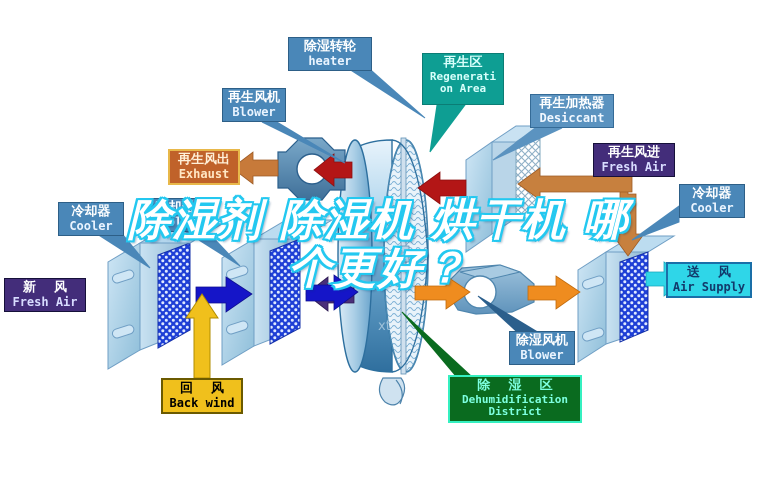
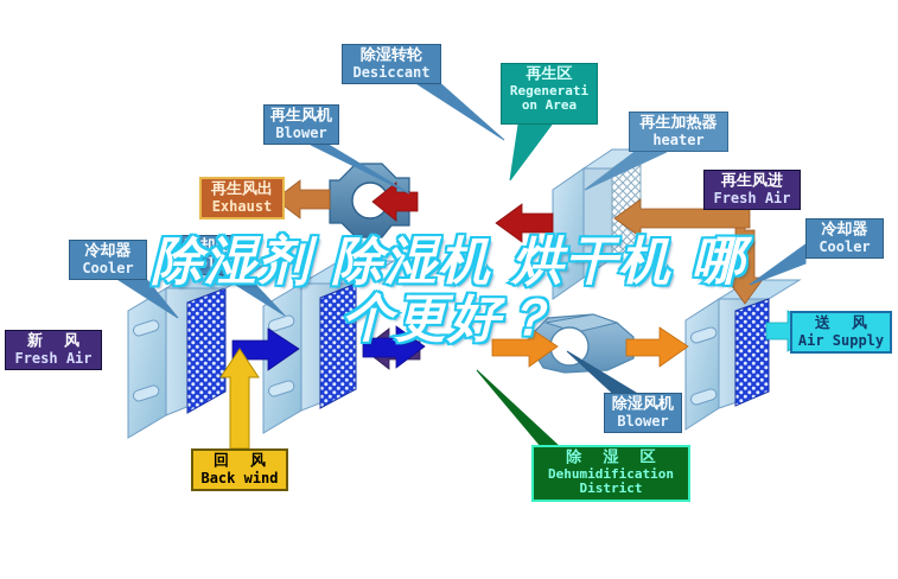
- xt
  除湿转轮
- heater
+ Desiccant
  再生风机
  Blower
  再生区
  Regenerati
  on Area
  再生加热器
- Desiccant
+ heater
  再生风出
  Exhaust
  再生风进
  Fresh Air
  冷却器
  Cooler
  冷却器
  Cooler
  冷却器
  Cooler
  新 风
  Fresh Air
  送 风
  Air Supply
  除湿风机
  Blower
  回 风
  Back wind
  除 湿 区
  Dehumidification
  District
  除湿剂 除湿机 烘干机 哪
  个更好？
